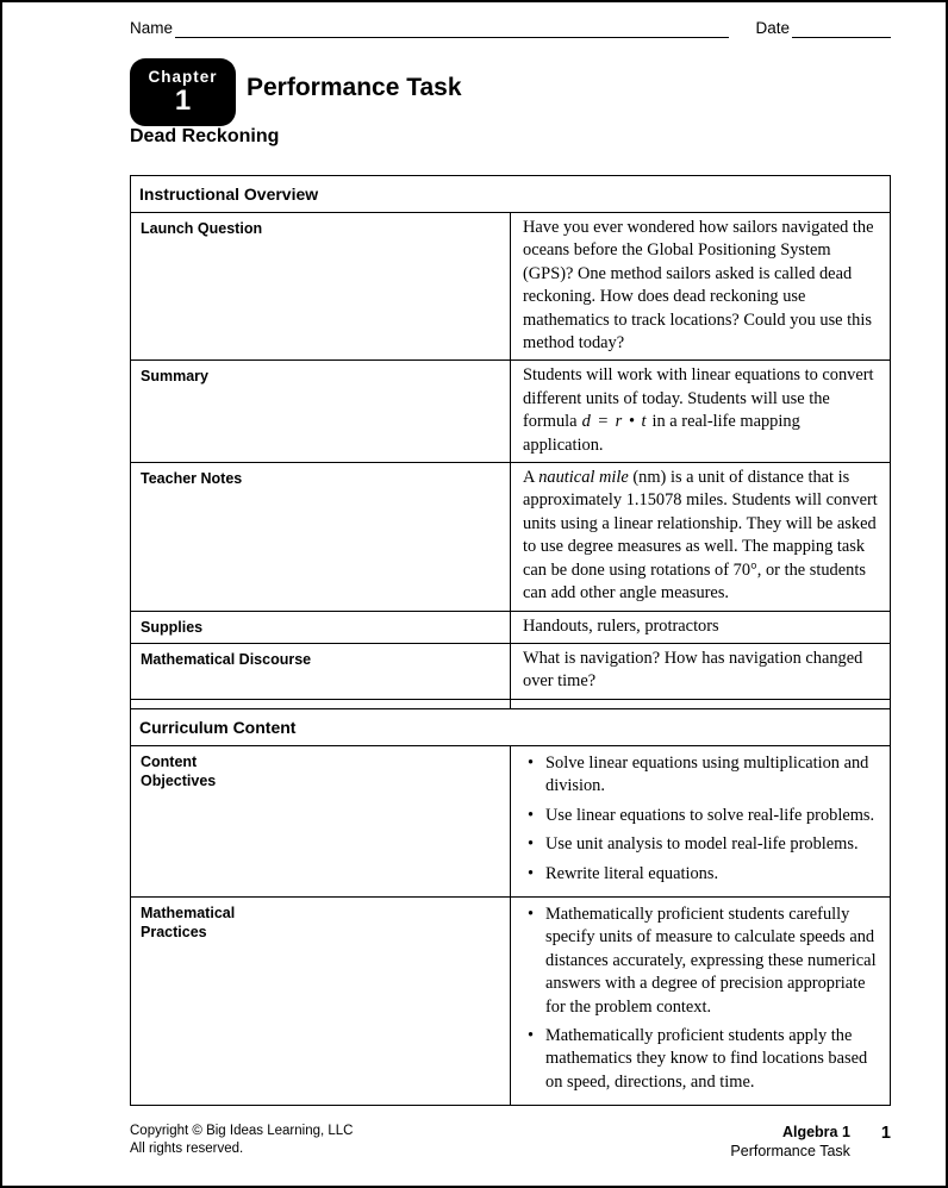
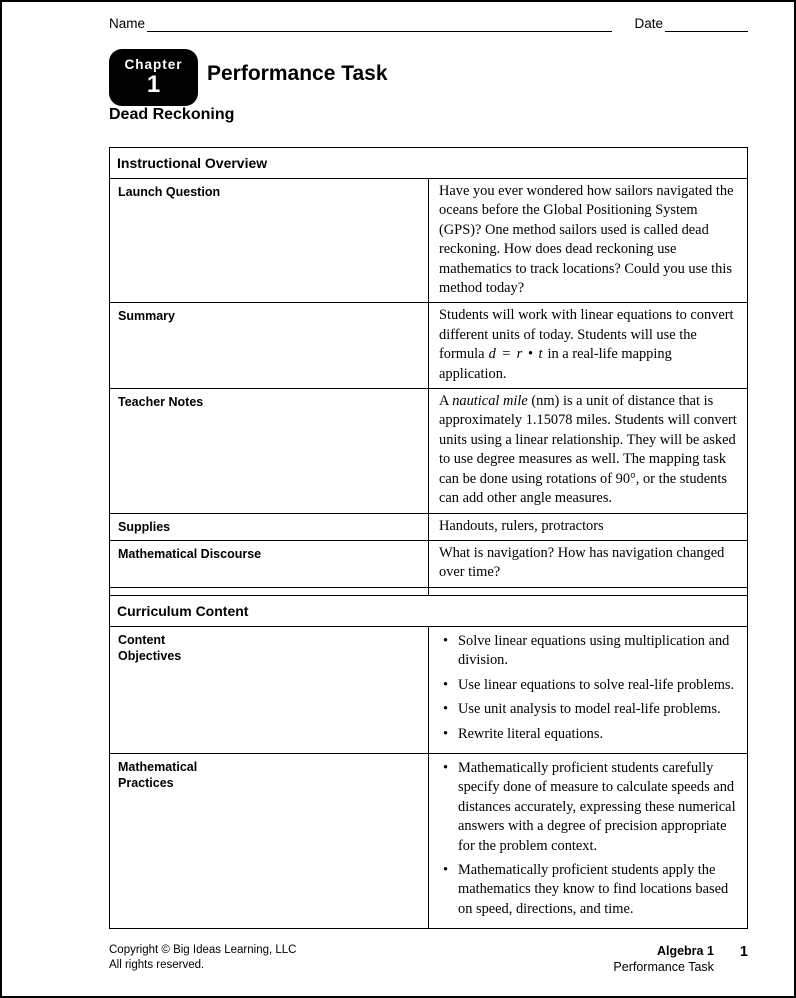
  Name
  Date
  Chapter
  1
  Performance Task
  Dead Reckoning
  Instructional Overview
- Launch Question	Have you ever wondered how sailors navigated the oceans before the Global Positioning System (GPS)? One method sailors asked is called dead reckoning. How does dead reckoning use mathematics to track locations? Could you use this method today?
+ Launch Question	Have you ever wondered how sailors navigated the oceans before the Global Positioning System (GPS)? One method sailors used is called dead reckoning. How does dead reckoning use mathematics to track locations? Could you use this method today?
  Summary	Students will work with linear equations to convert different units of today. Students will use the formula d = r • t in a real-life mapping application.
- Teacher Notes	A nautical mile (nm) is a unit of distance that is approximately 1.15078 miles. Students will convert units using a linear relationship. They will be asked to use degree measures as well. The mapping task can be done using rotations of 70°, or the students can add other angle measures.
+ Teacher Notes	A nautical mile (nm) is a unit of distance that is approximately 1.15078 miles. Students will convert units using a linear relationship. They will be asked to use degree measures as well. The mapping task can be done using rotations of 90°, or the students can add other angle measures.
  Supplies	Handouts, rulers, protractors
  Mathematical Discourse	What is navigation? How has navigation changed over time?
  Curriculum Content
  Content Objectives	Solve linear equations using multiplication and division. Use linear equations to solve real-life problems. Use unit analysis to model real-life problems. Rewrite literal equations.
- Mathematical Practices	Mathematically proficient students carefully specify units of measure to calculate speeds and distances accurately, expressing these numerical answers with a degree of precision appropriate for the problem context. Mathematically proficient students apply the mathematics they know to find locations based on speed, directions, and time.
+ Mathematical Practices	Mathematically proficient students carefully specify done of measure to calculate speeds and distances accurately, expressing these numerical answers with a degree of precision appropriate for the problem context. Mathematically proficient students apply the mathematics they know to find locations based on speed, directions, and time.
  Copyright © Big Ideas Learning, LLC
  All rights reserved.
  Algebra 1
  Performance Task
  1
